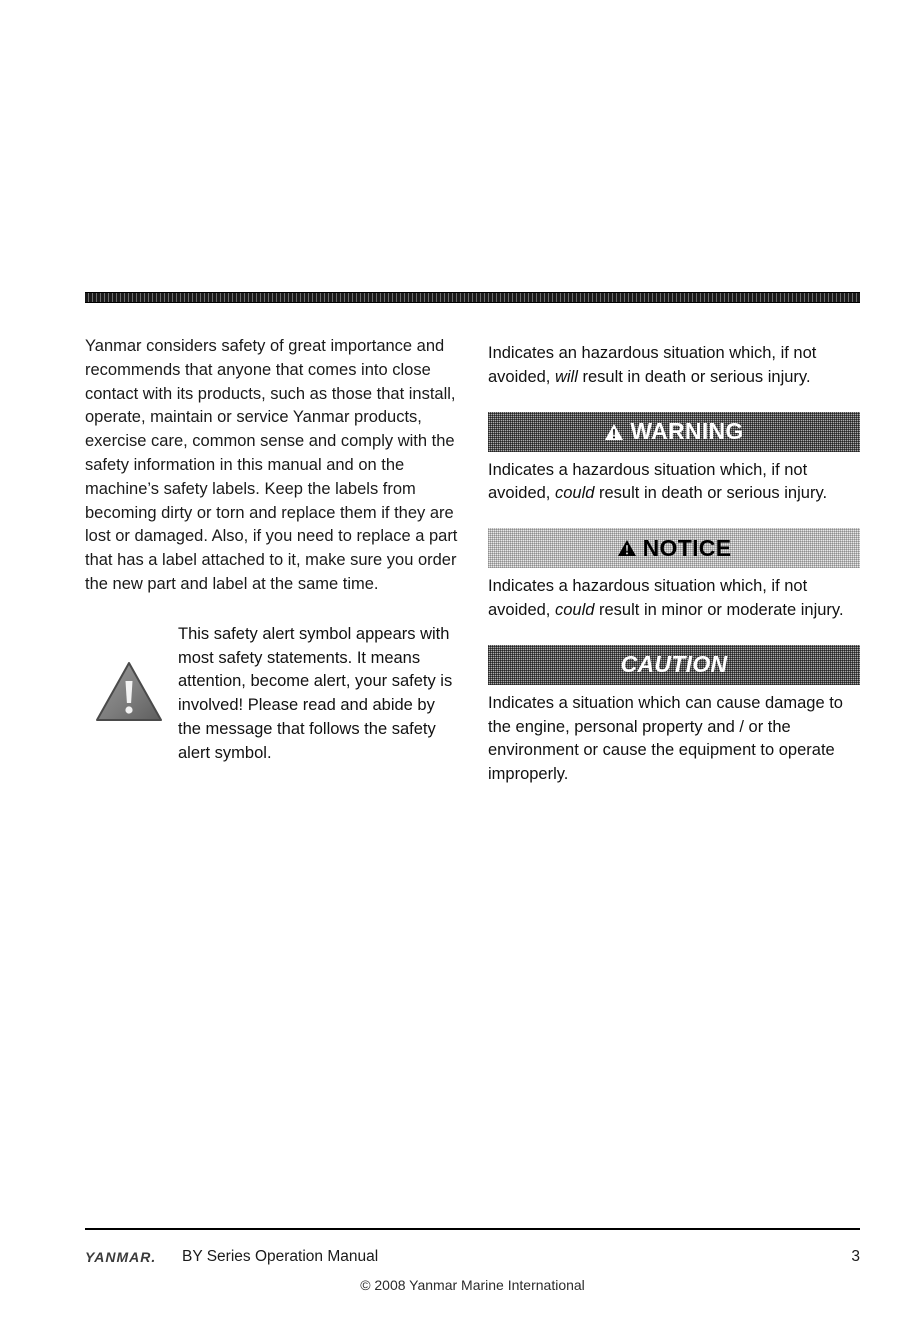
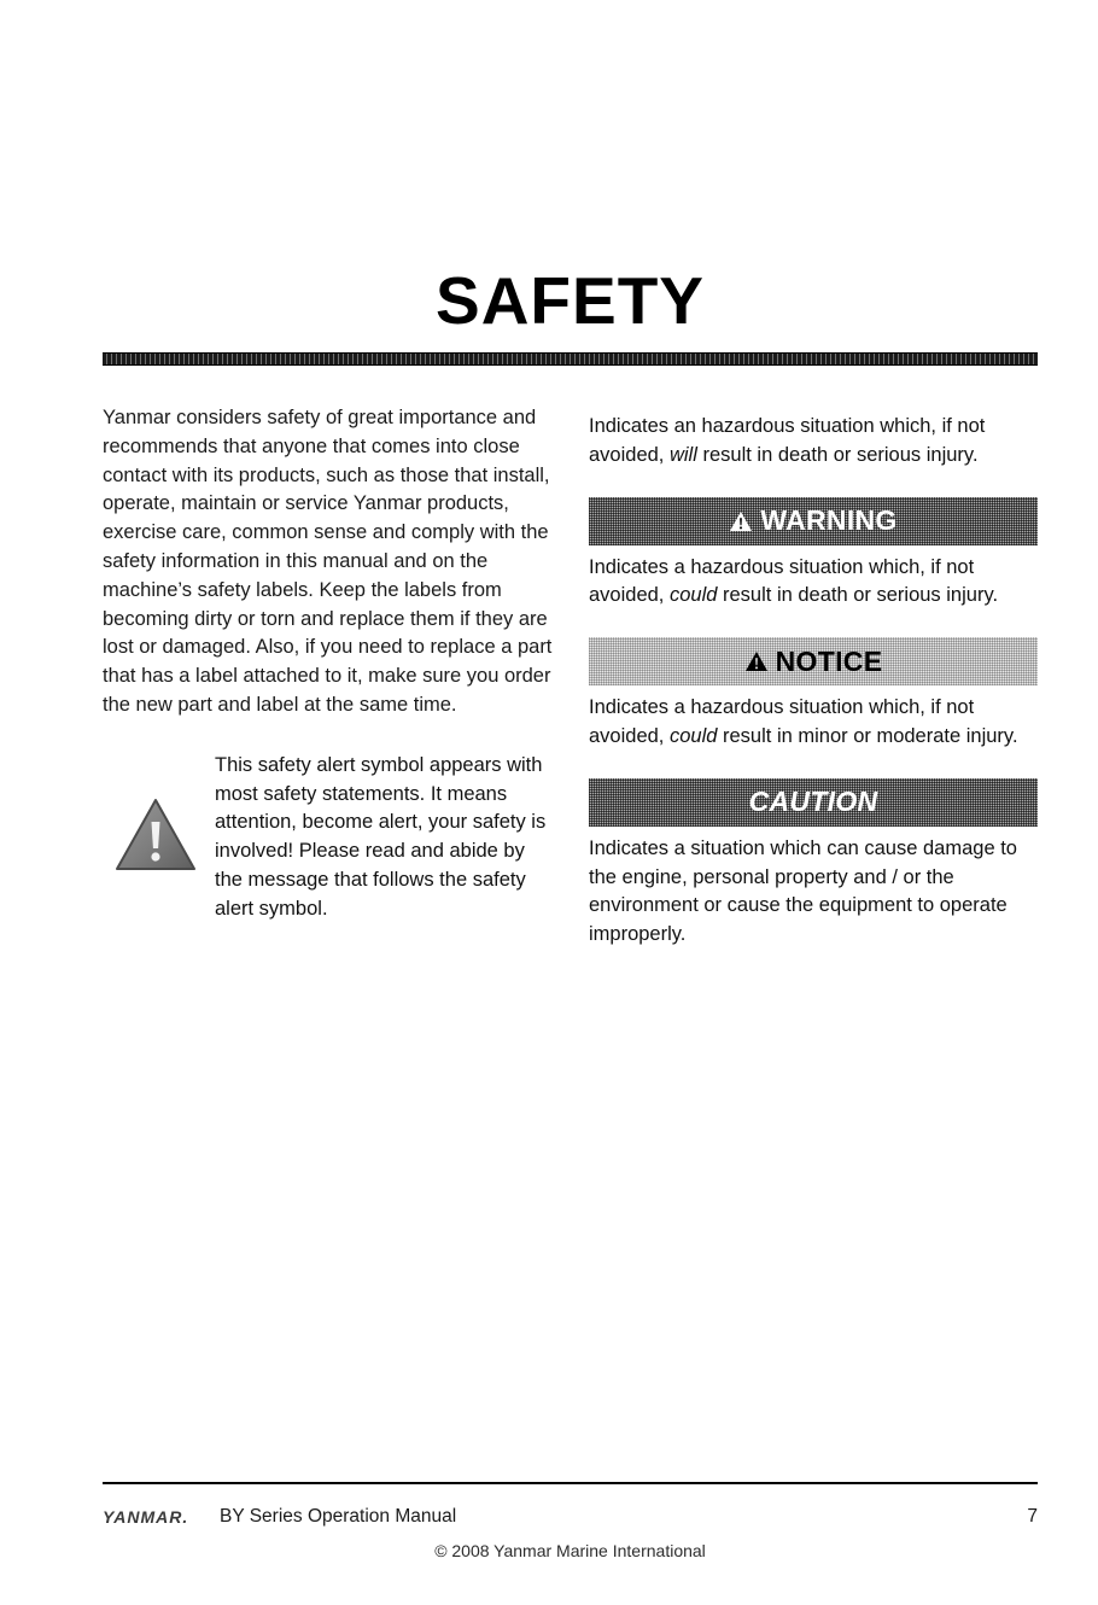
+ SAFETY
  Yanmar considers safety of great importance and recommends that anyone that comes into close contact with its products, such as those that install, operate, maintain or service Yanmar products, exercise care, common sense and comply with the safety information in this manual and on the machine’s safety labels. Keep the labels from becoming dirty or torn and replace them if they are lost or damaged. Also, if you need to replace a part that has a label attached to it, make sure you order the new part and label at the same time.
  This safety alert symbol appears with most safety statements. It means attention, become alert, your safety is involved! Please read and abide by the message that follows the safety alert symbol.
  Indicates an hazardous situation which, if not avoided, will result in death or serious injury.
  WARNING
  Indicates a hazardous situation which, if not avoided, could result in death or serious injury.
  NOTICE
  Indicates a hazardous situation which, if not avoided, could result in minor or moderate injury.
  CAUTION
  Indicates a situation which can cause damage to the engine, personal property and / or the environment or cause the equipment to operate improperly.
  YANMAR.
  BY Series Operation Manual
- 3
+ 7
  © 2008 Yanmar Marine International
